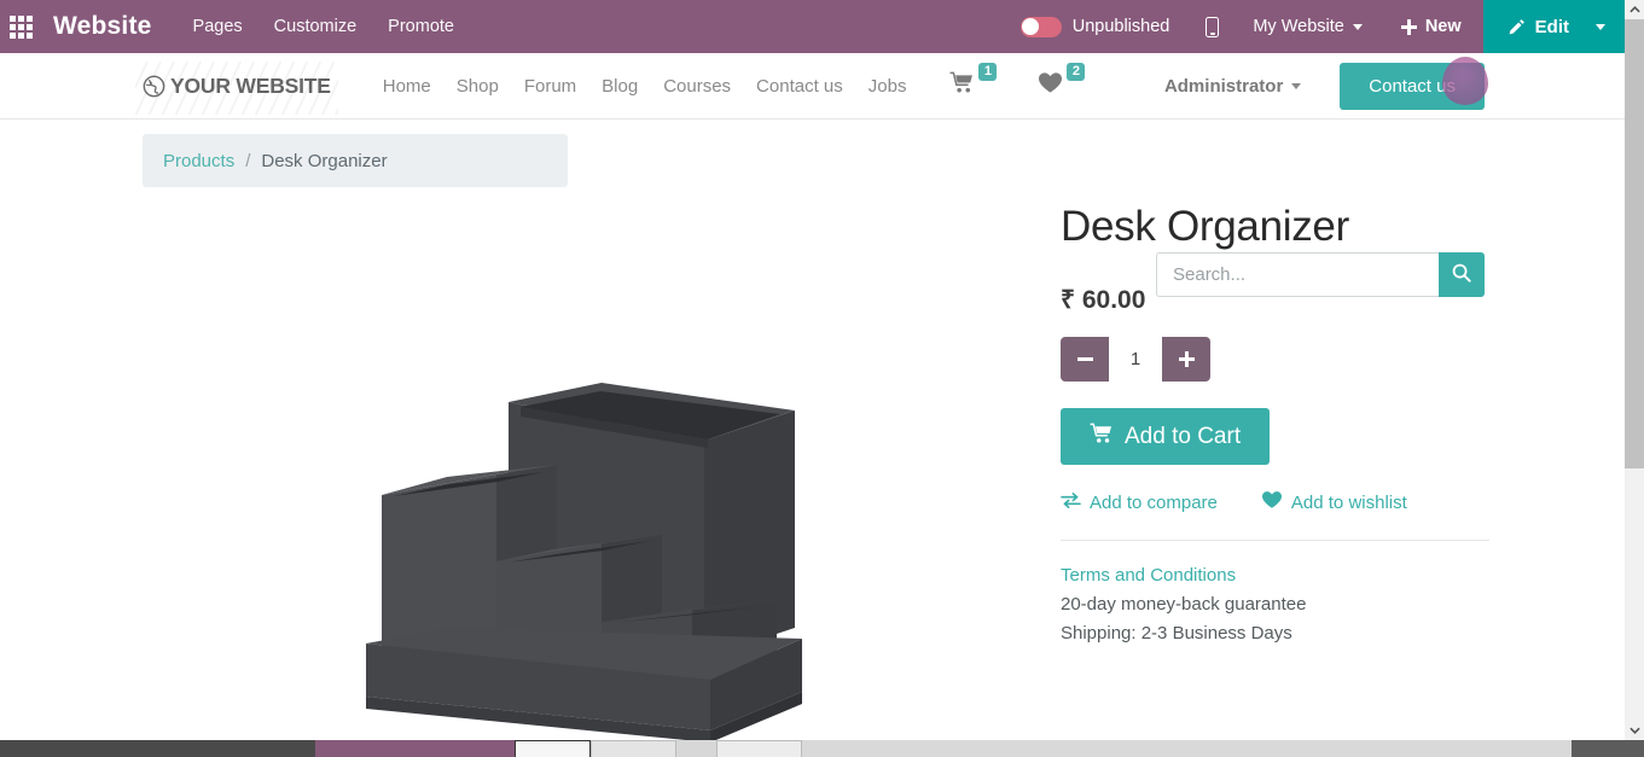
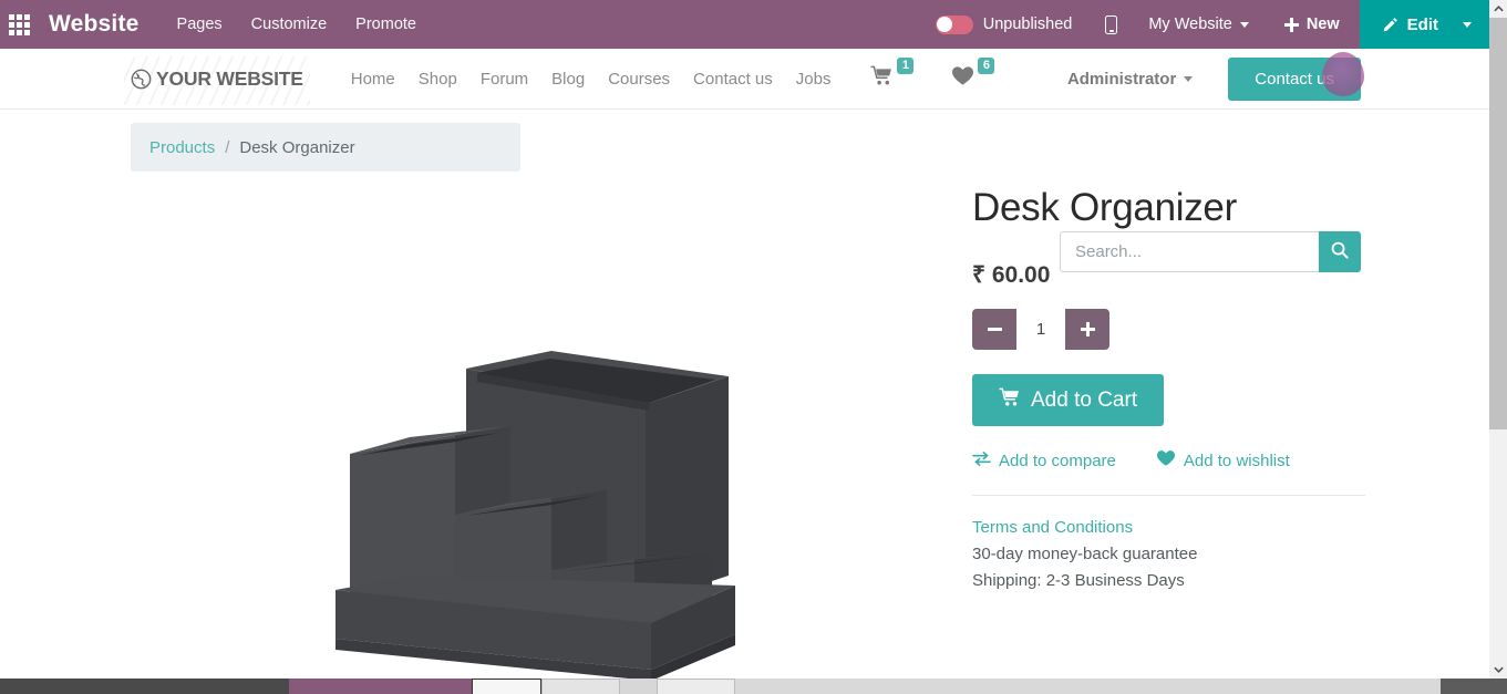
  Website
  Pages
  Customize
  Promote
  Unpublished
  My Website
  New
  Edit
  Home
  Shop
  Forum
  Blog
  Courses
  Contact us
  Jobs
  1
- 2
+ 6
  Administrator
  Contact us
  Products
  /
  Desk Organizer
  Search...
  Desk Organizer
  ₹ 60.00
  1
  Add to Cart
  Add to compare
  Add to wishlist
  Terms and Conditions
- 20-day money-back guarantee
+ 30-day money-back guarantee
  Shipping: 2-3 Business Days
